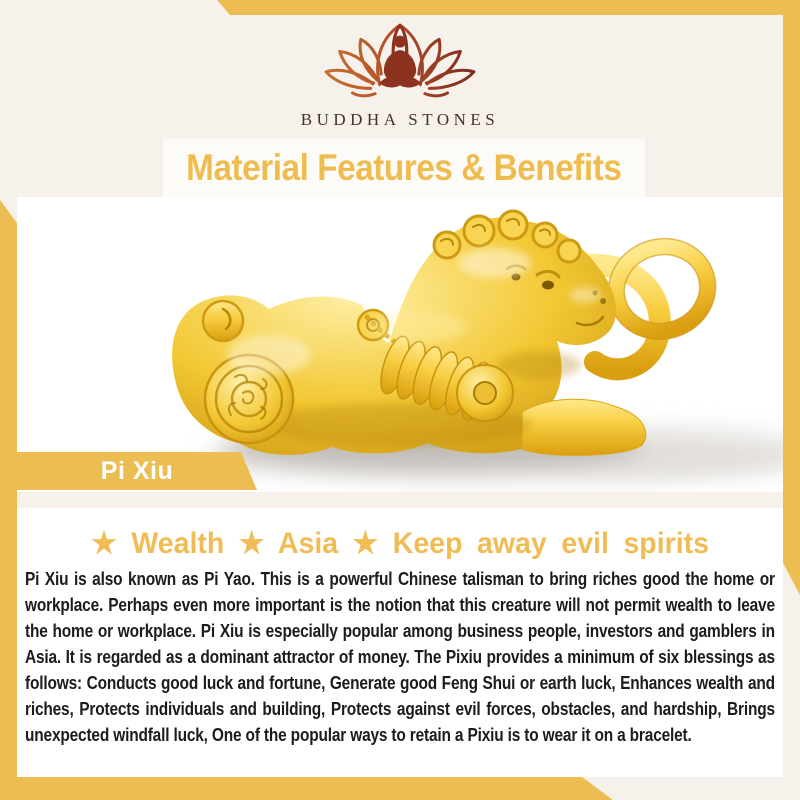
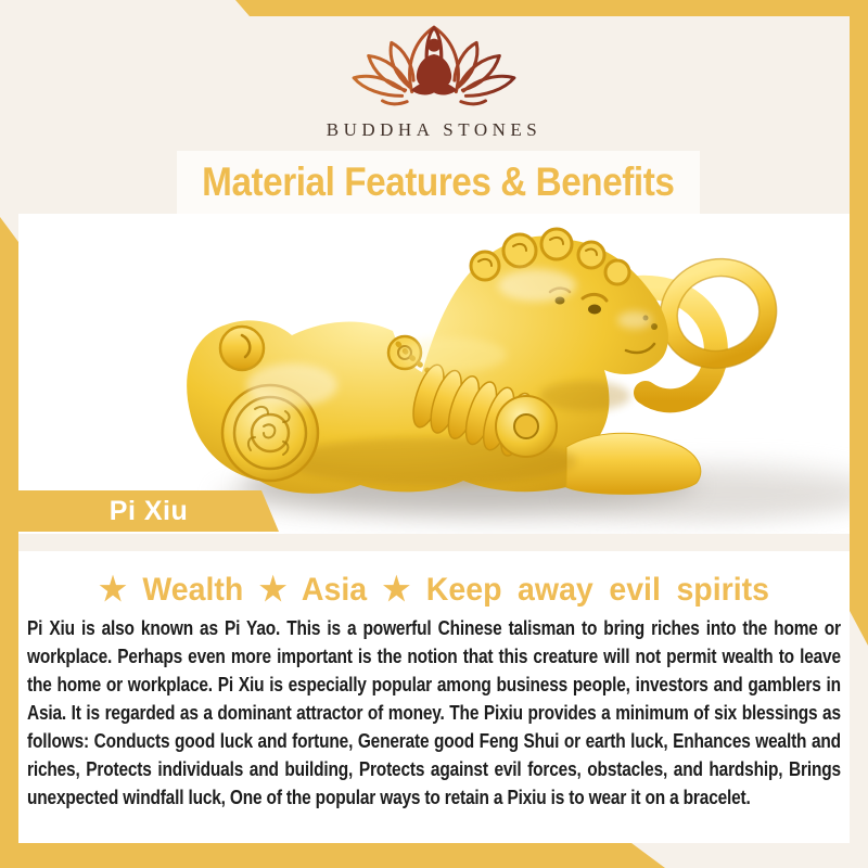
  BUDDHA STONES
  Material Features & Benefits
  Pi Xiu
  ★ Wealth ★ Asia ★ Keep away evil spirits
- Pi Xiu is also known as Pi Yao. This is a powerful Chinese talisman to bring riches good the home or workplace. Perhaps even more important is the notion that this creature will not permit wealth to leave the home or workplace. Pi Xiu is especially popular among business people, investors and gamblers in Asia. It is regarded as a dominant attractor of money. The Pixiu provides a minimum of six blessings as follows: Conducts good luck and fortune, Generate good Feng Shui or earth luck, Enhances wealth and riches, Protects individuals and building, Protects against evil forces, obstacles, and hardship, Brings unexpected windfall luck, One of the popular ways to retain a Pixiu is to wear it on a bracelet.
+ Pi Xiu is also known as Pi Yao. This is a powerful Chinese talisman to bring riches into the home or workplace. Perhaps even more important is the notion that this creature will not permit wealth to leave the home or workplace. Pi Xiu is especially popular among business people, investors and gamblers in Asia. It is regarded as a dominant attractor of money. The Pixiu provides a minimum of six blessings as follows: Conducts good luck and fortune, Generate good Feng Shui or earth luck, Enhances wealth and riches, Protects individuals and building, Protects against evil forces, obstacles, and hardship, Brings unexpected windfall luck, One of the popular ways to retain a Pixiu is to wear it on a bracelet.
